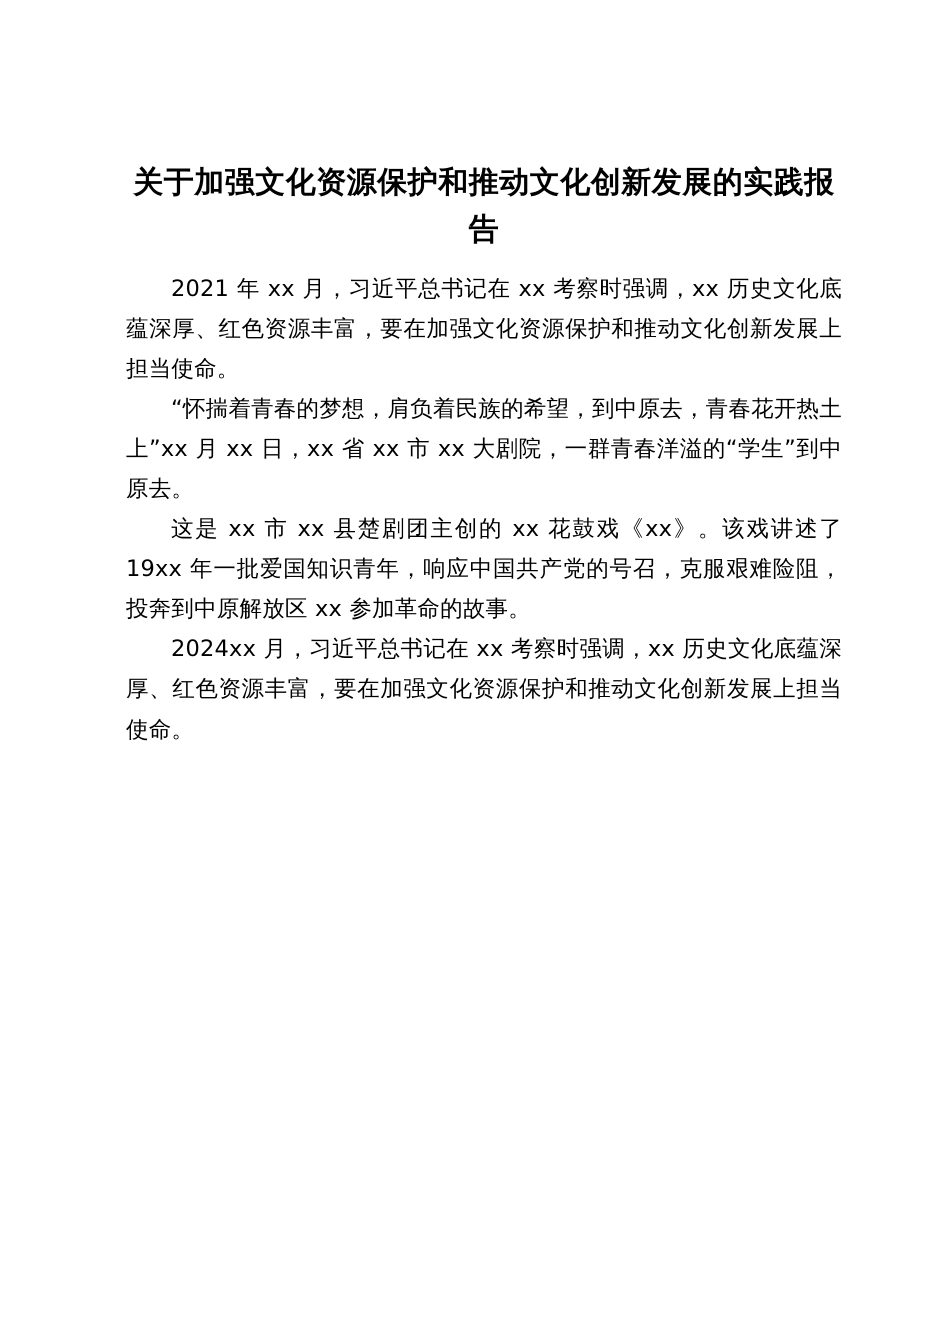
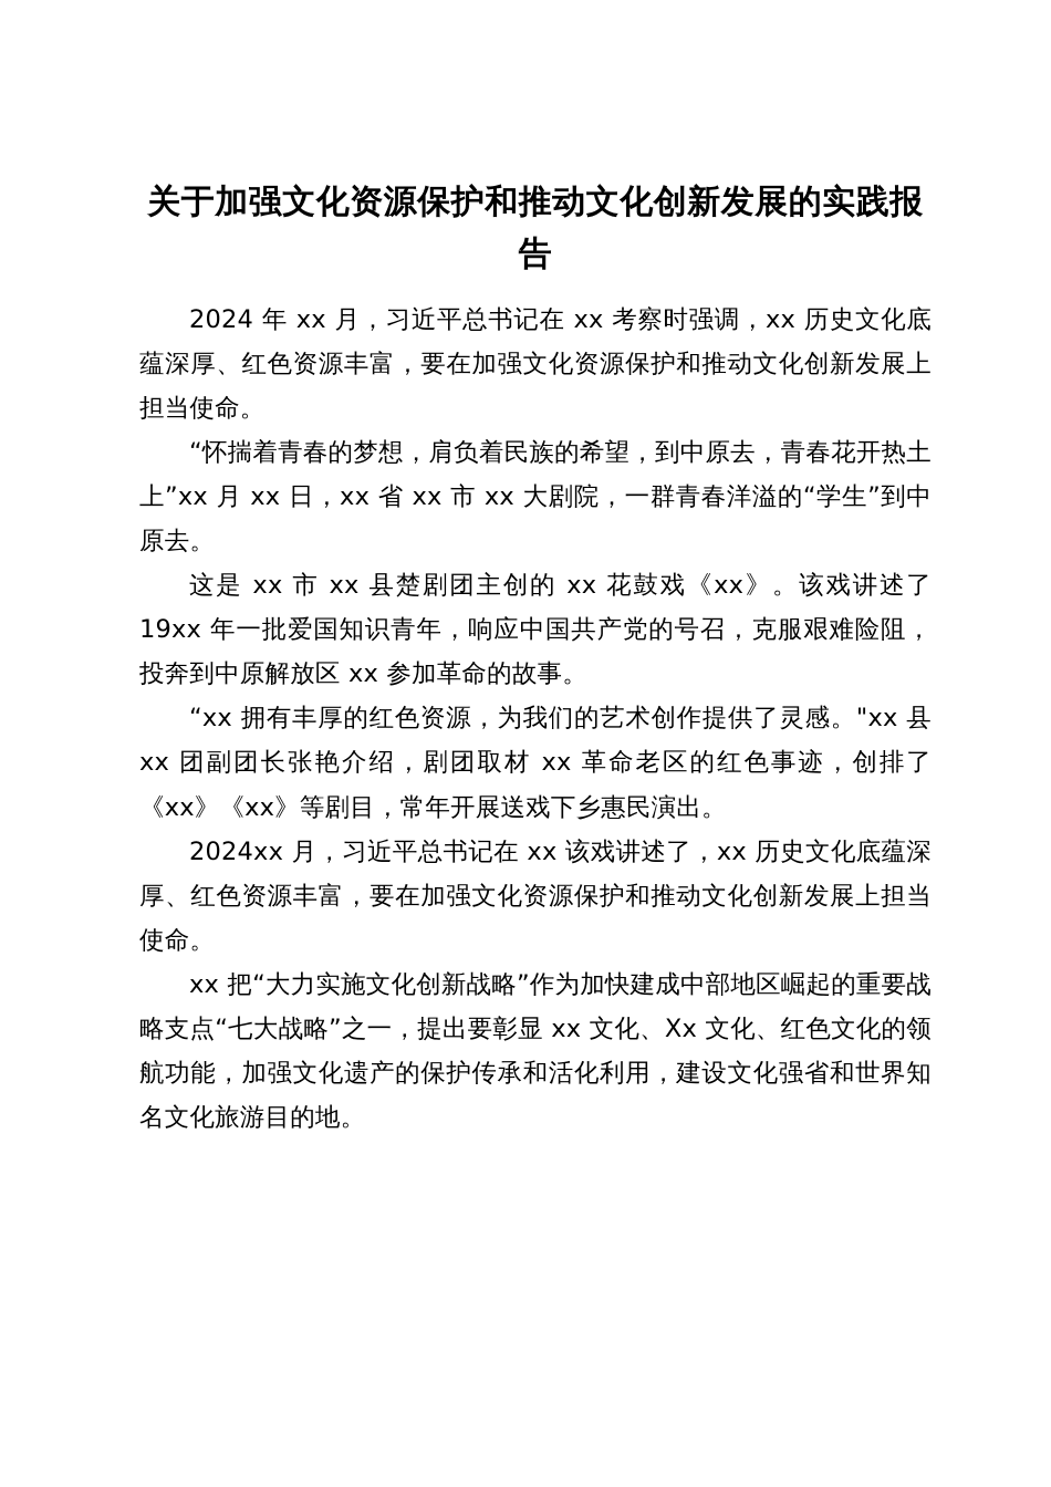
  关于加强文化资源保护和推动文化创新发展的实践报告
- 2021 年 xx 月，习近平总书记在 xx 考察时强调，xx 历史文化底蕴深厚、红色资源丰富，要在加强文化资源保护和推动文化创新发展上担当使命。
+ 2024 年 xx 月，习近平总书记在 xx 考察时强调，xx 历史文化底蕴深厚、红色资源丰富，要在加强文化资源保护和推动文化创新发展上担当使命。
  “怀揣着青春的梦想，肩负着民族的希望，到中原去，青春花开热土上”xx 月 xx 日，xx 省 xx 市 xx 大剧院，一群青春洋溢的“学生”到中原去。
  这是 xx 市 xx 县楚剧团主创的 xx 花鼓戏《xx》。该戏讲述了 19xx 年一批爱国知识青年，响应中国共产党的号召，克服艰难险阻，投奔到中原解放区 xx 参加革命的故事。
+ “xx 拥有丰厚的红色资源，为我们的艺术创作提供了灵感。"xx 县 xx 团副团长张艳介绍，剧团取材 xx 革命老区的红色事迹，创排了《xx》《xx》等剧目，常年开展送戏下乡惠民演出。
- 2024xx 月，习近平总书记在 xx 考察时强调，xx 历史文化底蕴深厚、红色资源丰富，要在加强文化资源保护和推动文化创新发展上担当使命。
+ 2024xx 月，习近平总书记在 xx 该戏讲述了，xx 历史文化底蕴深厚、红色资源丰富，要在加强文化资源保护和推动文化创新发展上担当使命。
+ xx 把“大力实施文化创新战略”作为加快建成中部地区崛起的重要战略支点“七大战略”之一，提出要彰显 xx 文化、Xx 文化、红色文化的领航功能，加强文化遗产的保护传承和活化利用，建设文化强省和世界知名文化旅游目的地。
